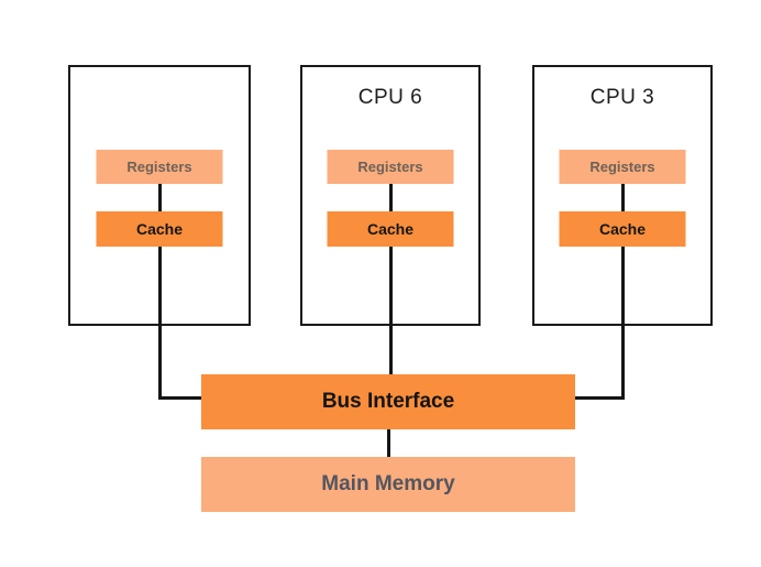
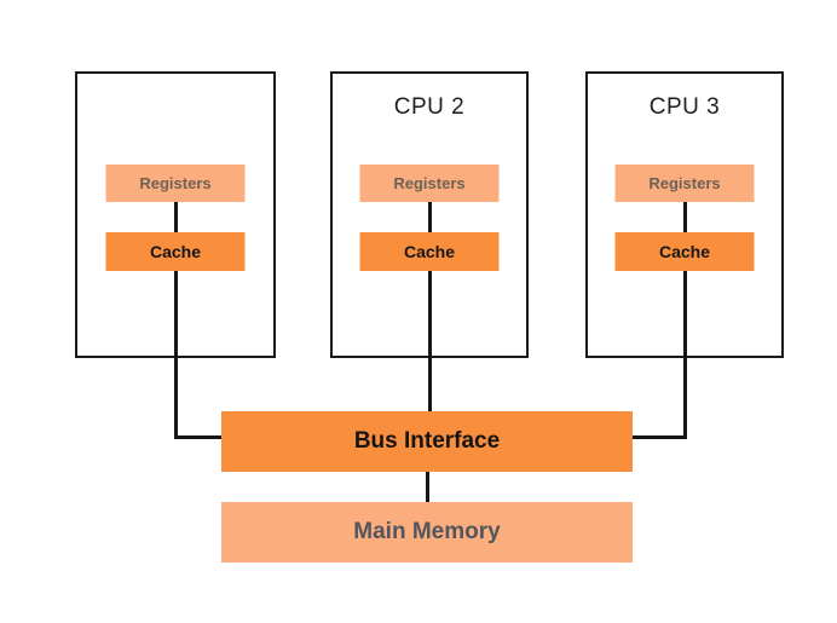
  Registers
  Cache
- CPU 6
+ CPU 2
  Registers
  Cache
  CPU 3
  Registers
  Cache
  Bus Interface
  Main Memory
